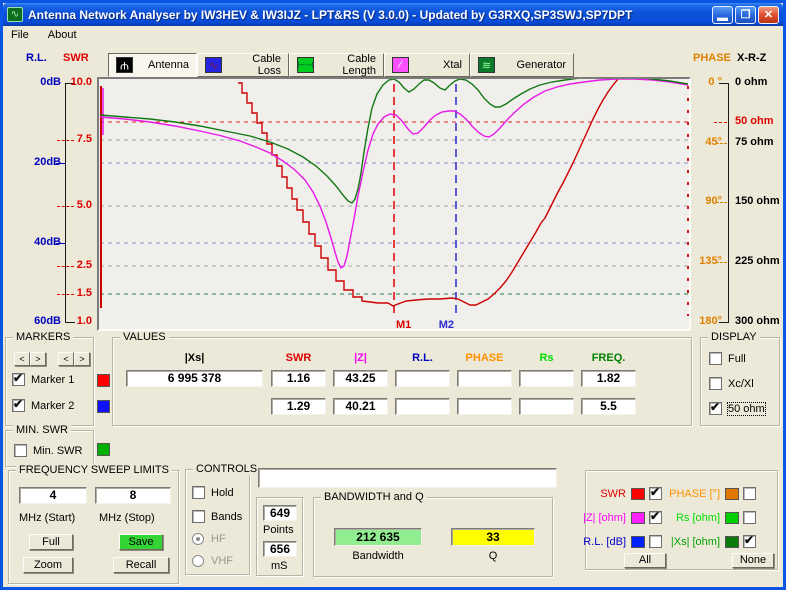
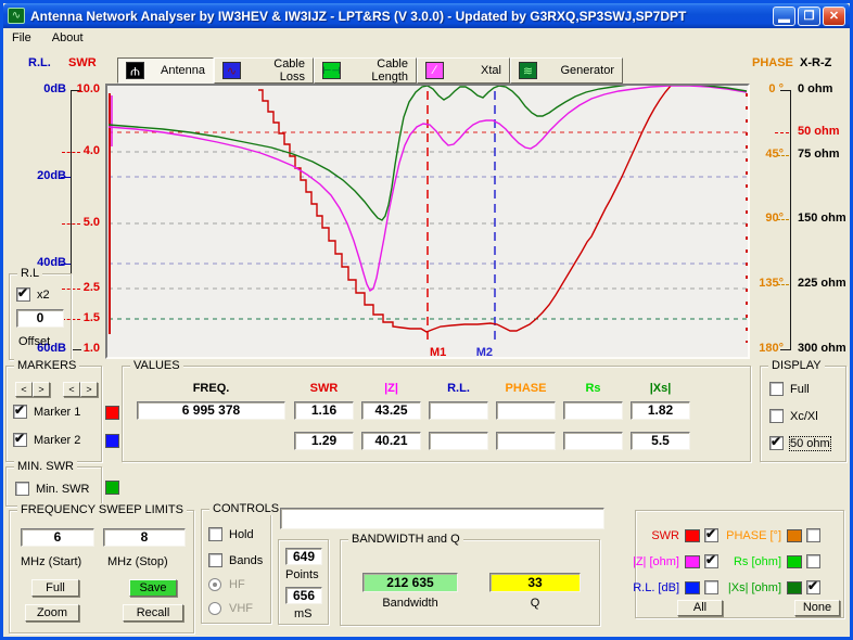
  ∿
  Antenna Network Analyser by IW3HEV & IW3IJZ - LPT&RS (V 3.0.0) - Updated by G3RXQ,SP3SWJ,SP7DPT
  ▬
  ❐
  ✕
  File About
  R.L.
  SWR
  PHASE
  X-R-Z
  Antenna
  ∿
  Cable Loss
  ⊢⊣
  Cable Length
  ∕
  Xtal
  ≋
  Generator
  M1
  M2
  0dB
  20dB
  40dB
  60dB
  10.0
- 7.5
+ 4.0
  5.0
  2.5
  1.5
  1.0
  0 °
  45°
  90°
  135°
  180°
  0 ohm
  50 ohm
  75 ohm
  150 ohm
  225 ohm
  300 ohm
+ R.L
+ x2
+ 0
+ Offset
  MARKERS
  <
  >
  <
  >
  Marker 1
  Marker 2
  VALUES
- |Xs|
+ FREQ.
  SWR
  |Z|
  R.L.
  PHASE
  Rs
- FREQ.
+ |Xs|
  6 995 378
  1.16
  43.25
  1.82
  1.29
  40.21
  5.5
  DISPLAY
  Full
  Xc/Xl
  50 ohm
  MIN. SWR
  Min. SWR
  FREQUENCY SWEEP LIMITS
- 4
+ 6
  8
  MHz (Start)
  MHz (Stop)
  Full
  Save
  Zoom
  Recall
  CONTROLS
  Hold
  Bands
  HF
  VHF
  649
  Points
  656
  mS
  BANDWIDTH and Q
  212 635
  Bandwidth
  33
  Q
  SWR
  PHASE [°]
  |Z| [ohm]
  Rs [ohm]
  R.L. [dB]
  |Xs| [ohm]
  All
  None
